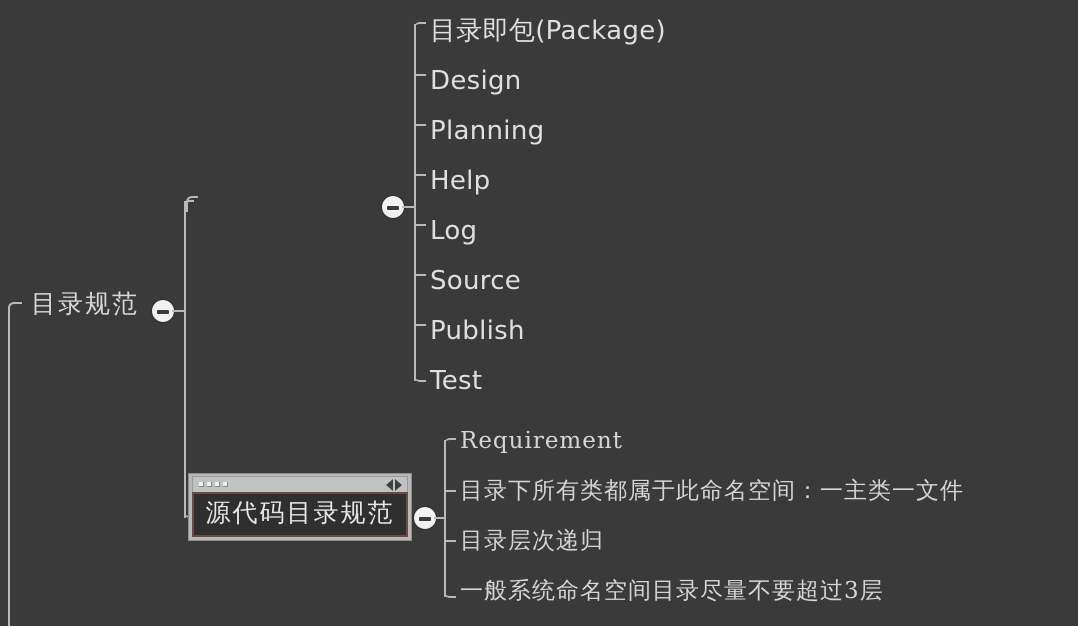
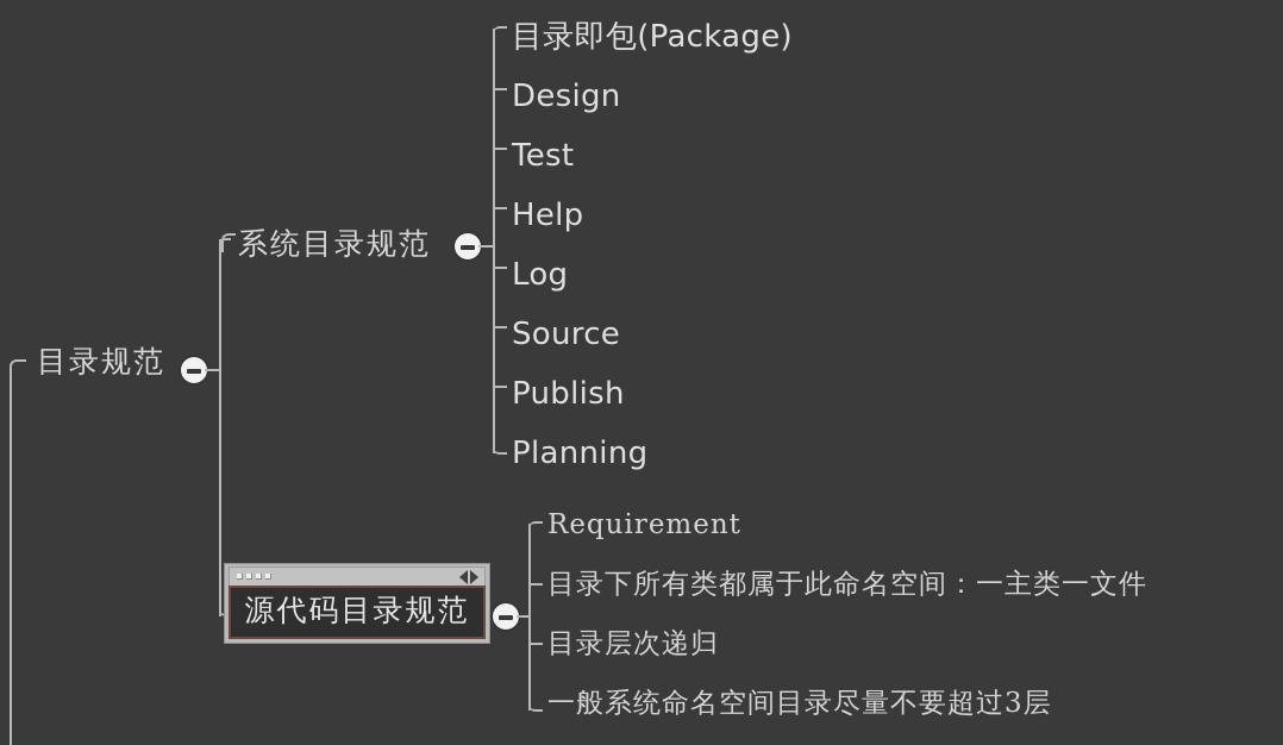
  目录规范
+ 系统目录规范
  目录即包(Package)
  Design
- Planning
+ Test
  Help
  Log
  Source
  Publish
- Test
+ Planning
  源代码目录规范
  Requirement
  目录下所有类都属于此命名空间：一主类一文件
  目录层次递归
  一般系统命名空间目录尽量不要超过3层
